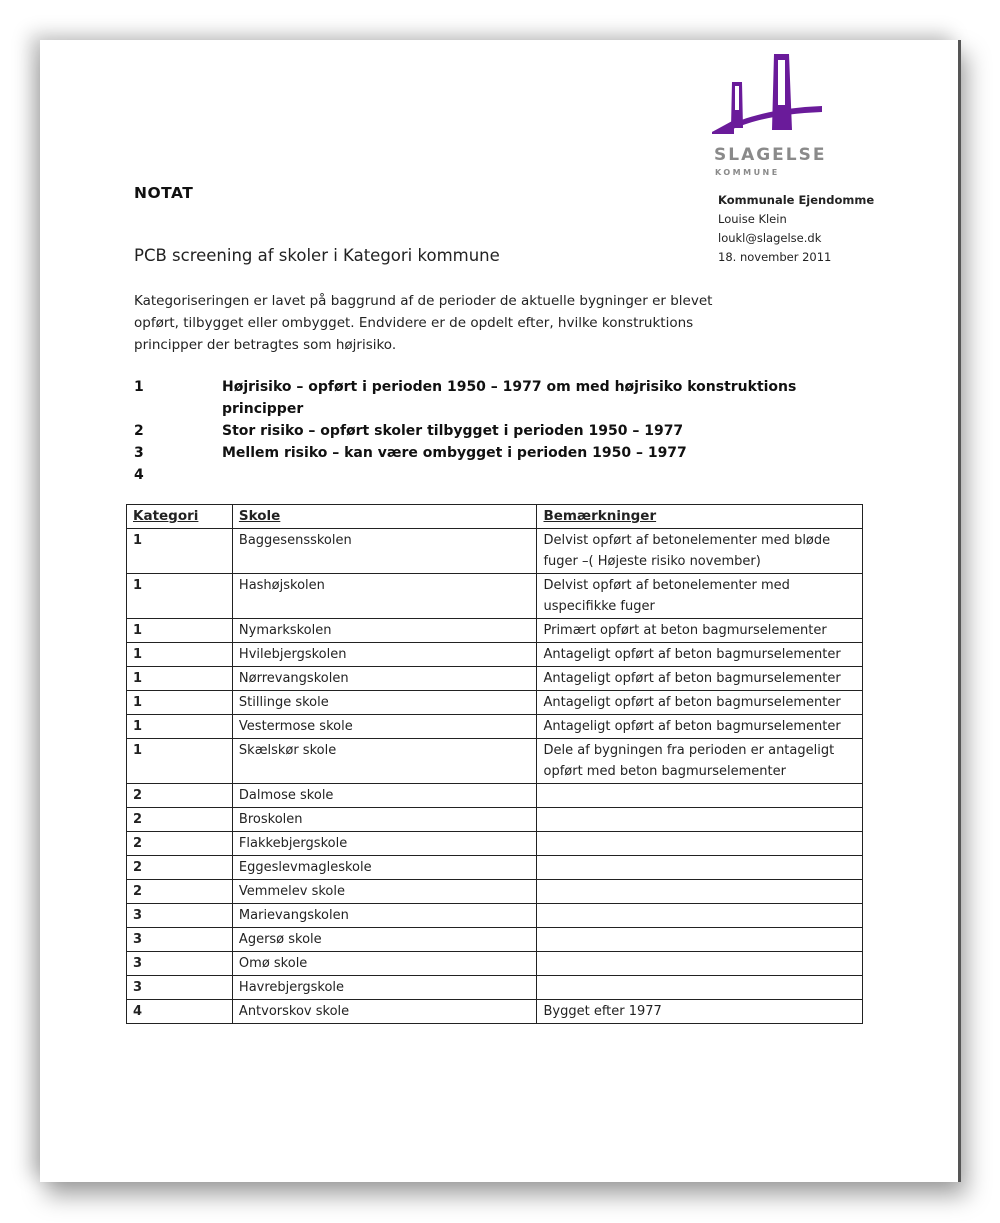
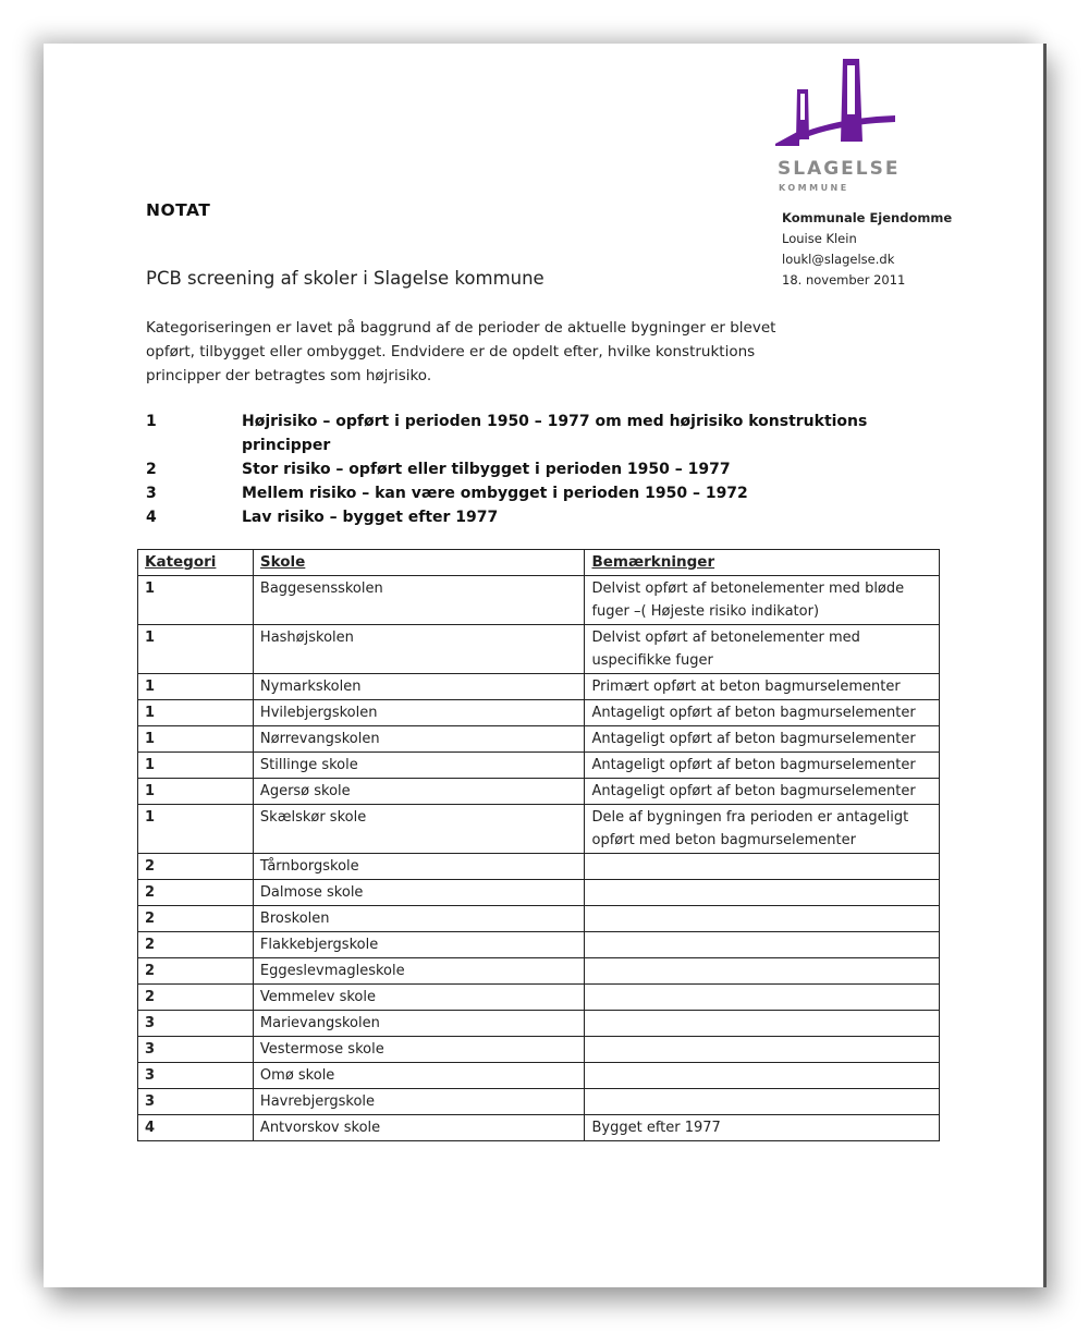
  SLAGELSE
  KOMMUNE
  Kommunale Ejendomme
  Louise Klein
  loukl@slagelse.dk
  18. november 2011
  NOTAT
- PCB screening af skoler i Kategori kommune
+ PCB screening af skoler i Slagelse kommune
  Kategoriseringen er lavet på baggrund af de perioder de aktuelle bygninger er blevet opført, tilbygget eller ombygget. Endvidere er de opdelt efter, hvilke konstruktions principper der betragtes som højrisiko.
  1
  Højrisiko – opført i perioden 1950 – 1977 om med højrisiko konstruktions principper
  2
- Stor risiko – opført skoler tilbygget i perioden 1950 – 1977
+ Stor risiko – opført eller tilbygget i perioden 1950 – 1977
  3
- Mellem risiko – kan være ombygget i perioden 1950 – 1977
+ Mellem risiko – kan være ombygget i perioden 1950 – 1972
  4
+ Lav risiko – bygget efter 1977
  Kategori	Skole	Bemærkninger
- 1	Baggesensskolen	Delvist opført af betonelementer med bløde fuger –( Højeste risiko november)
+ 1	Baggesensskolen	Delvist opført af betonelementer med bløde fuger –( Højeste risiko indikator)
  1	Hashøjskolen	Delvist opført af betonelementer med uspecifikke fuger
  1	Nymarkskolen	Primært opført at beton bagmurselementer
  1	Hvilebjergskolen	Antageligt opført af beton bagmurselementer
  1	Nørrevangskolen	Antageligt opført af beton bagmurselementer
  1	Stillinge skole	Antageligt opført af beton bagmurselementer
- 1	Vestermose skole	Antageligt opført af beton bagmurselementer
+ 1	Agersø skole	Antageligt opført af beton bagmurselementer
  1	Skælskør skole	Dele af bygningen fra perioden er antageligt opført med beton bagmurselementer
+ 2	Tårnborgskole
  2	Dalmose skole
  2	Broskolen
  2	Flakkebjergskole
  2	Eggeslevmagleskole
  2	Vemmelev skole
  3	Marievangskolen
- 3	Agersø skole
+ 3	Vestermose skole
  3	Omø skole
  3	Havrebjergskole
  4	Antvorskov skole	Bygget efter 1977
